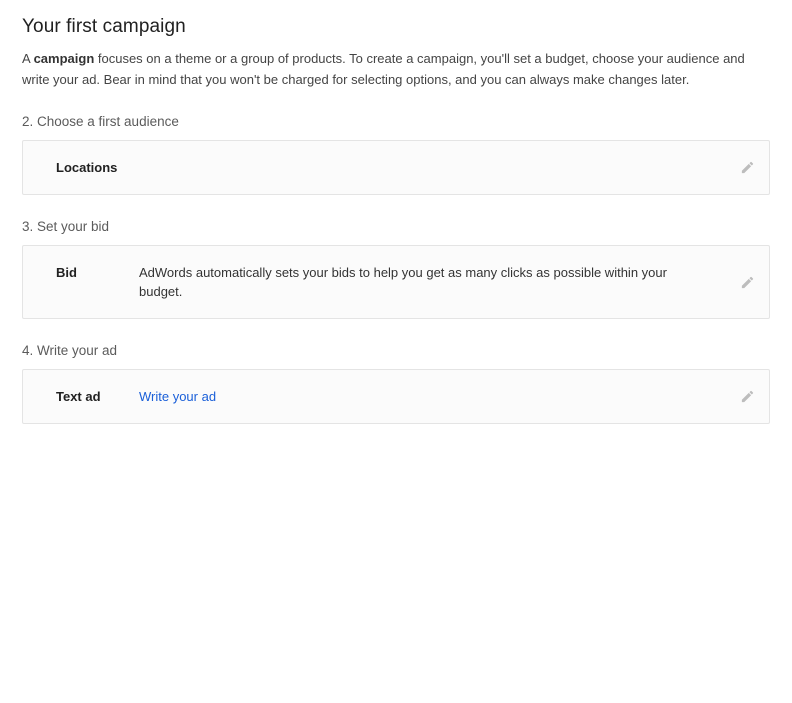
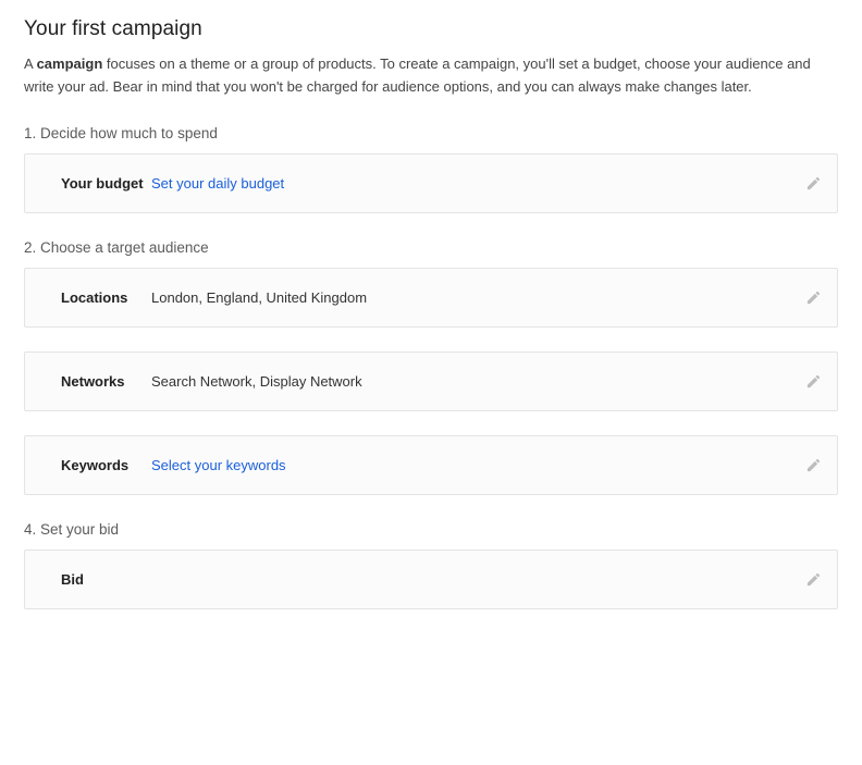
  Your first campaign
- A campaign focuses on a theme or a group of products. To create a campaign, you'll set a budget, choose your audience and write your ad. Bear in mind that you won't be charged for selecting options, and you can always make changes later.
+ A campaign focuses on a theme or a group of products. To create a campaign, you'll set a budget, choose your audience and write your ad. Bear in mind that you won't be charged for audience options, and you can always make changes later.
+ 1. Decide how much to spend
+ Your budget
+ Set your daily budget
- 2. Choose a first audience
+ 2. Choose a target audience
  Locations
+ London, England, United Kingdom
+ Networks
+ Search Network, Display Network
+ Keywords
+ Select your keywords
- 3. Set your bid
+ 4. Set your bid
  Bid
- AdWords automatically sets your bids to help you get as many clicks as possible within your budget.
- 4. Write your ad
- Text ad
- Write your ad
